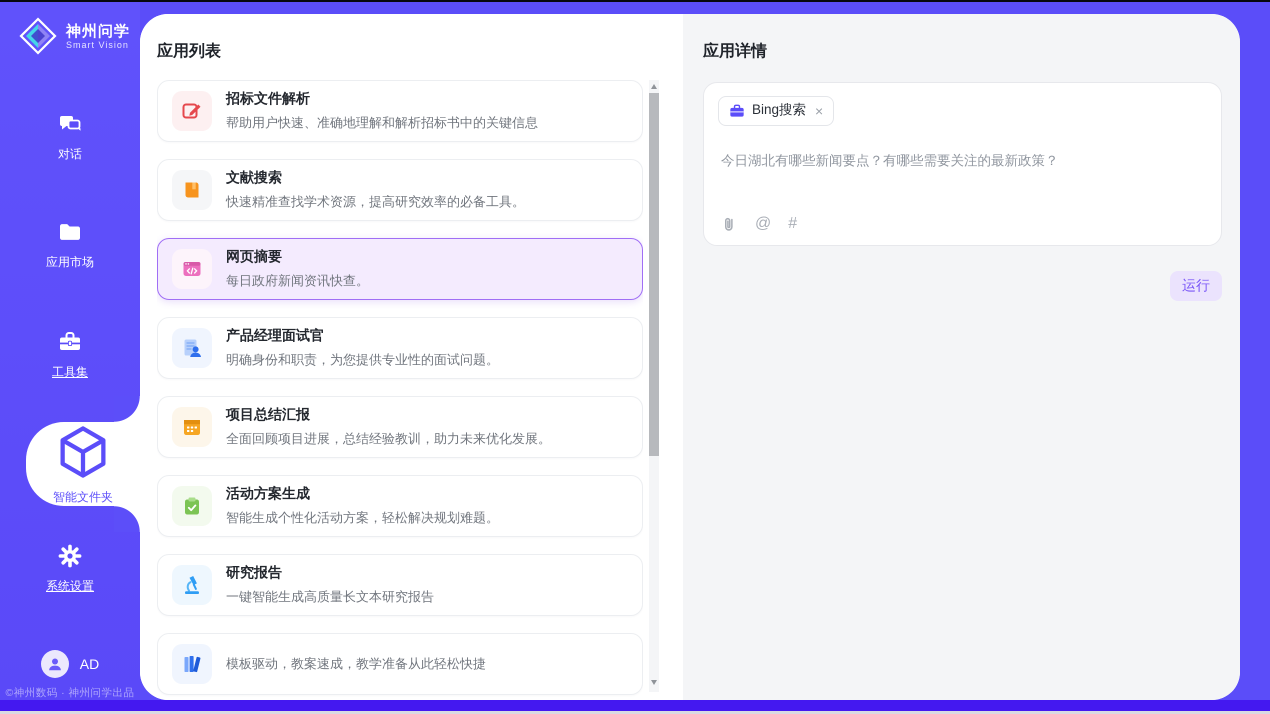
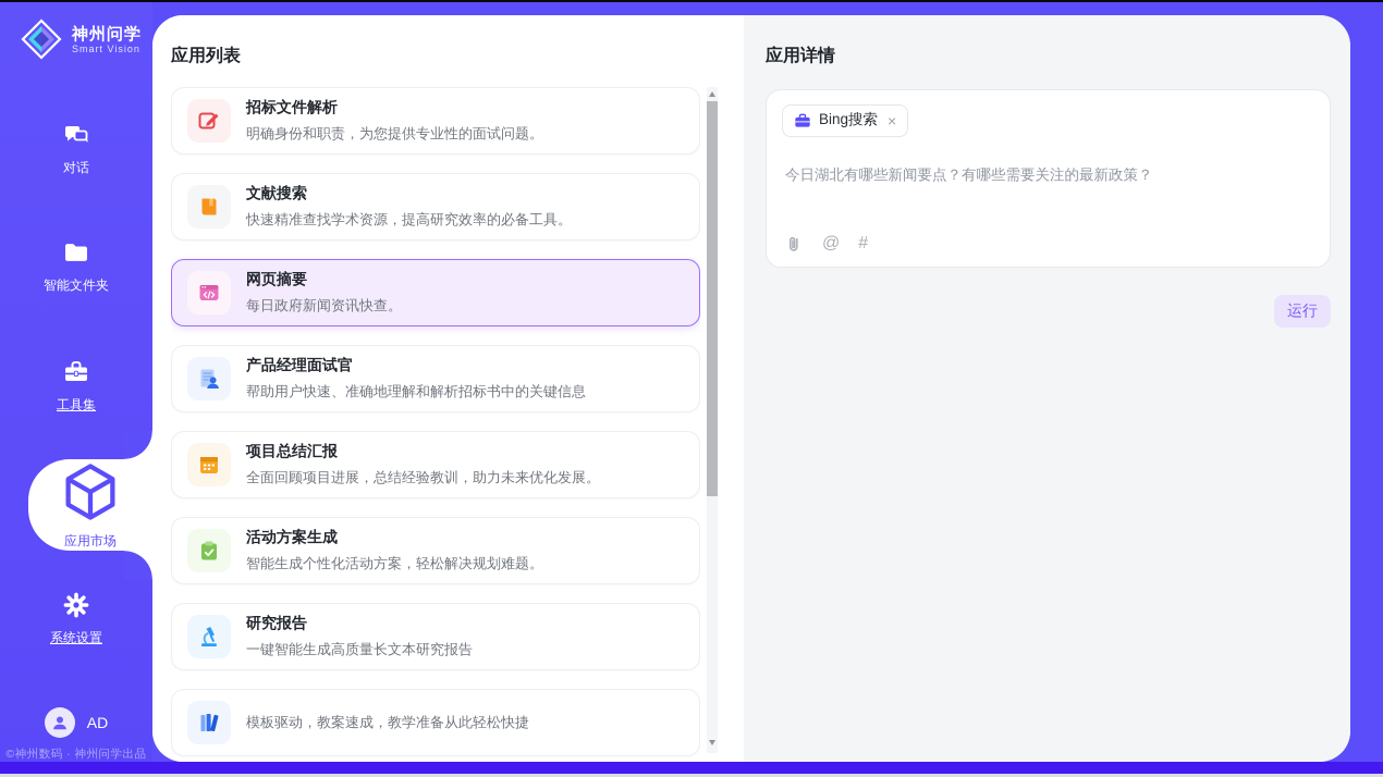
  神州问学
  Smart Vision
  对话
- 应用市场
+ 智能文件夹
  工具集
- 智能文件夹
+ 应用市场
  系统设置
  AD
  ©神州数码 · 神州问学出品
  应用列表
  招标文件解析
- 帮助用户快速、准确地理解和解析招标书中的关键信息
+ 明确身份和职责，为您提供专业性的面试问题。
  文献搜索
  快速精准查找学术资源，提高研究效率的必备工具。
  网页摘要
  每日政府新闻资讯快查。
  产品经理面试官
- 明确身份和职责，为您提供专业性的面试问题。
+ 帮助用户快速、准确地理解和解析招标书中的关键信息
  项目总结汇报
  全面回顾项目进展，总结经验教训，助力未来优化发展。
  活动方案生成
  智能生成个性化活动方案，轻松解决规划难题。
  研究报告
  一键智能生成高质量长文本研究报告
  模板驱动，教案速成，教学准备从此轻松快捷
  应用详情
  Bing搜索
  ×
  今日湖北有哪些新闻要点？有哪些需要关注的最新政策？
  @
  #
  运行
